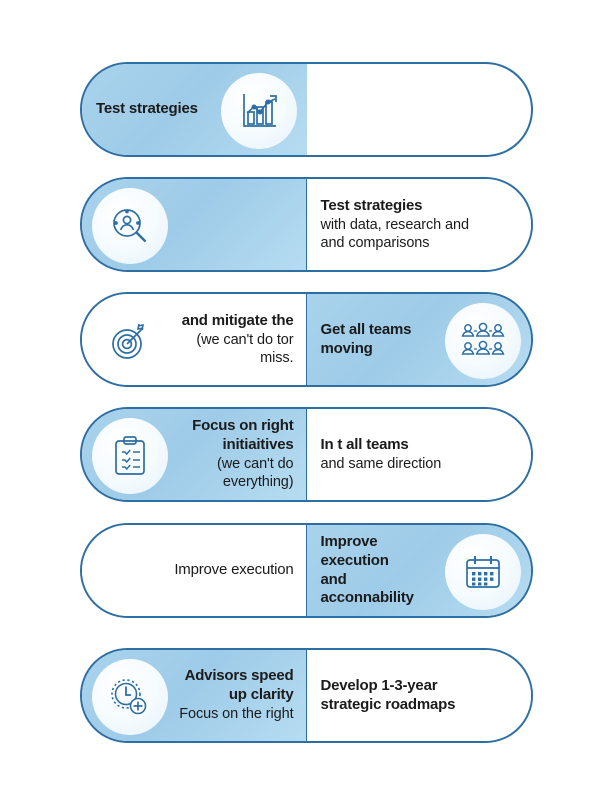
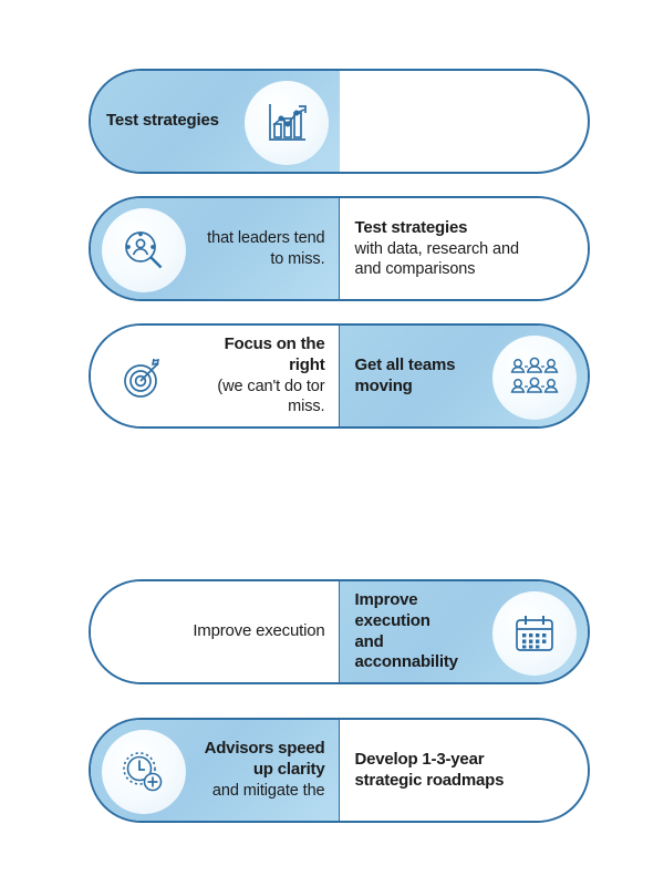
  Test strategies
+ that leaders tend to miss.
  Test strategies
  with data, research and
  and comparisons
- and mitigate the
+ Focus on the right
  (we can't do tor miss.
  Get all teams
  moving
- Focus on right initiaitives
- (we can't do everything)
- In t all teams
- and same direction
  Improve execution
  Improve execution
  and acconnability
  Advisors speed up clarity
- Focus on the right
+ and mitigate the
  Develop 1-3-year
  strategic roadmaps
